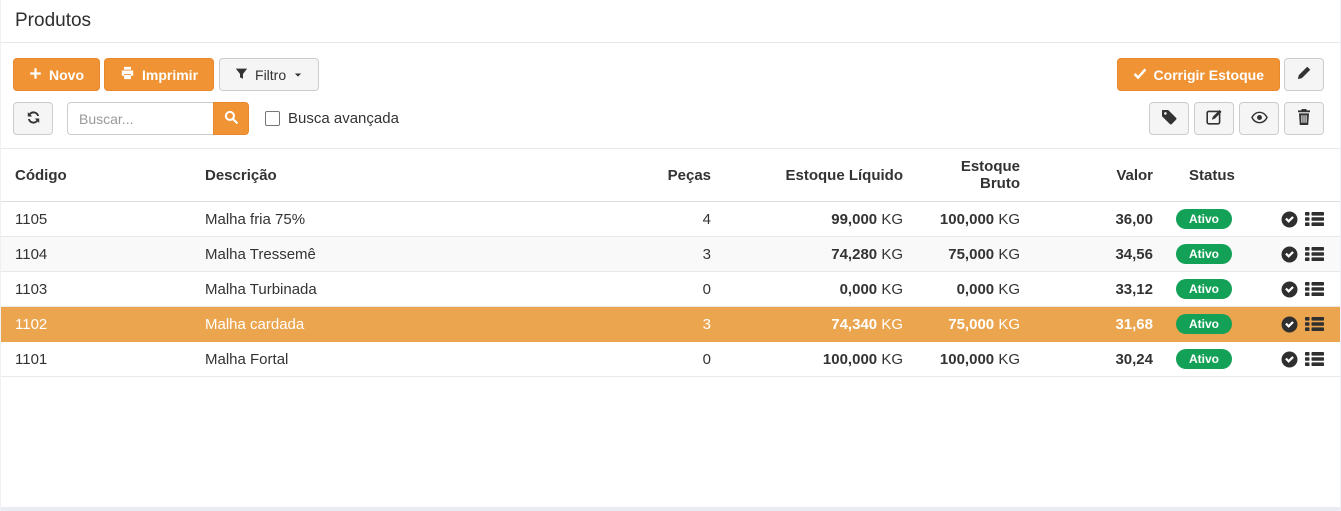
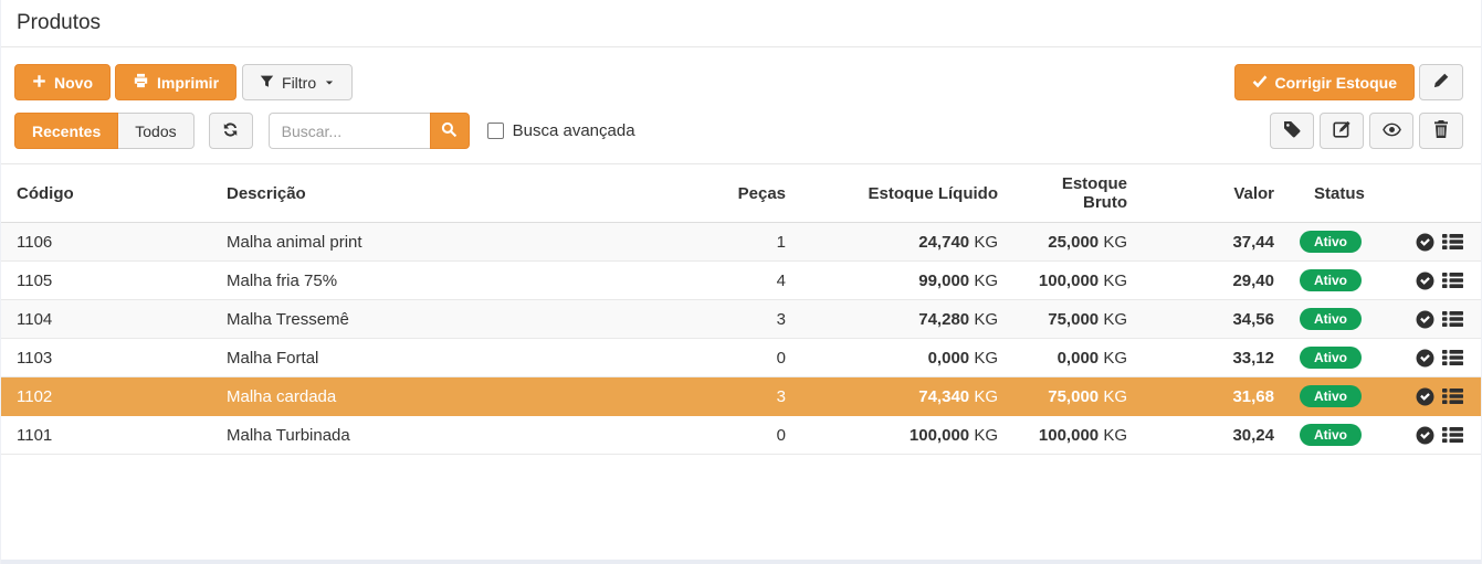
  Produtos
  Novo
  Imprimir
  Filtro
  Corrigir Estoque
+ Recentes
+ Todos
  Buscar...
  Busca avançada
  Código	Descrição	Peças	Estoque Líquido	Estoque Bruto	Valor	Status
+ 1106	Malha animal print	1	24,740 KG	25,000 KG	37,44	Ativo
- 1105	Malha fria 75%	4	99,000 KG	100,000 KG	36,00	Ativo
+ 1105	Malha fria 75%	4	99,000 KG	100,000 KG	29,40	Ativo
  1104	Malha Tressemê	3	74,280 KG	75,000 KG	34,56	Ativo
- 1103	Malha Turbinada	0	0,000 KG	0,000 KG	33,12	Ativo
+ 1103	Malha Fortal	0	0,000 KG	0,000 KG	33,12	Ativo
  1102	Malha cardada	3	74,340 KG	75,000 KG	31,68	Ativo
- 1101	Malha Fortal	0	100,000 KG	100,000 KG	30,24	Ativo
+ 1101	Malha Turbinada	0	100,000 KG	100,000 KG	30,24	Ativo
